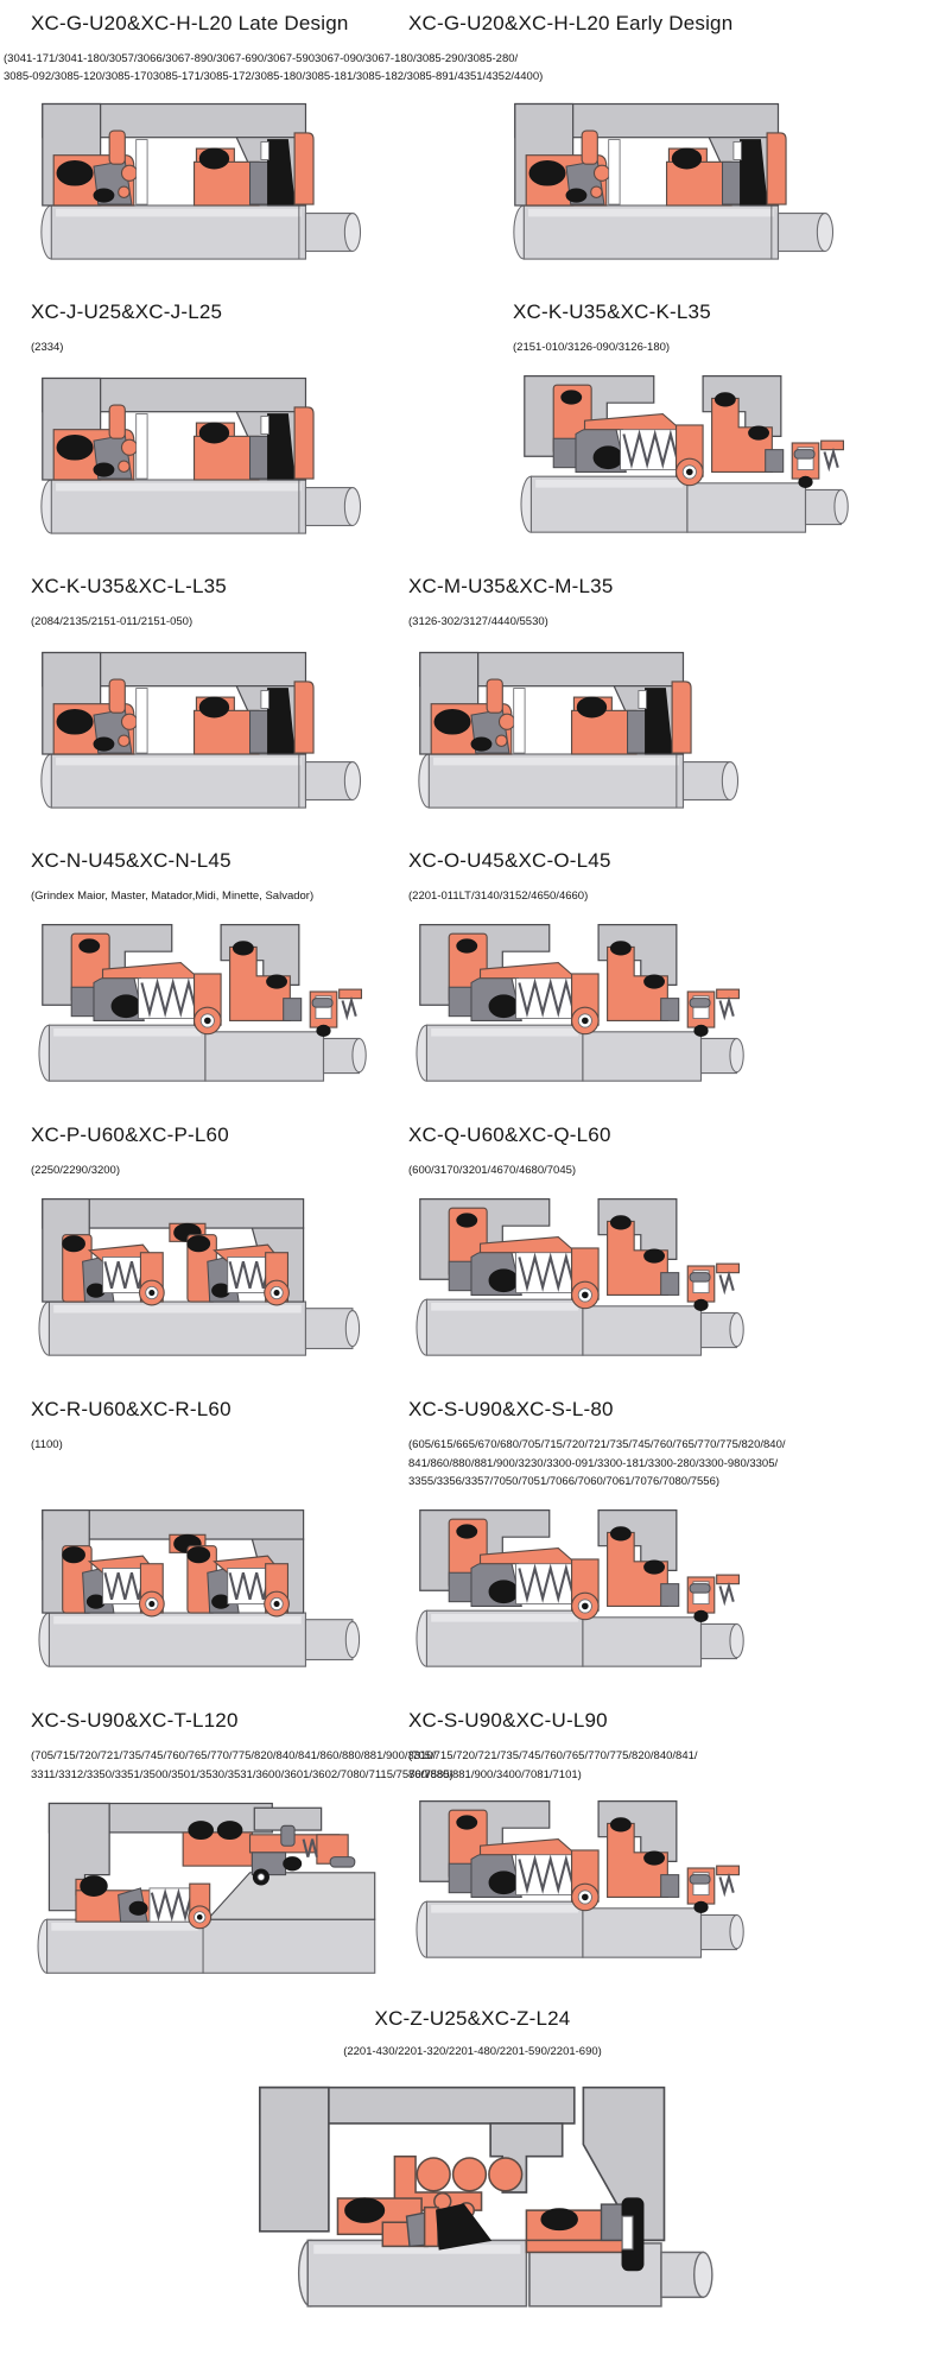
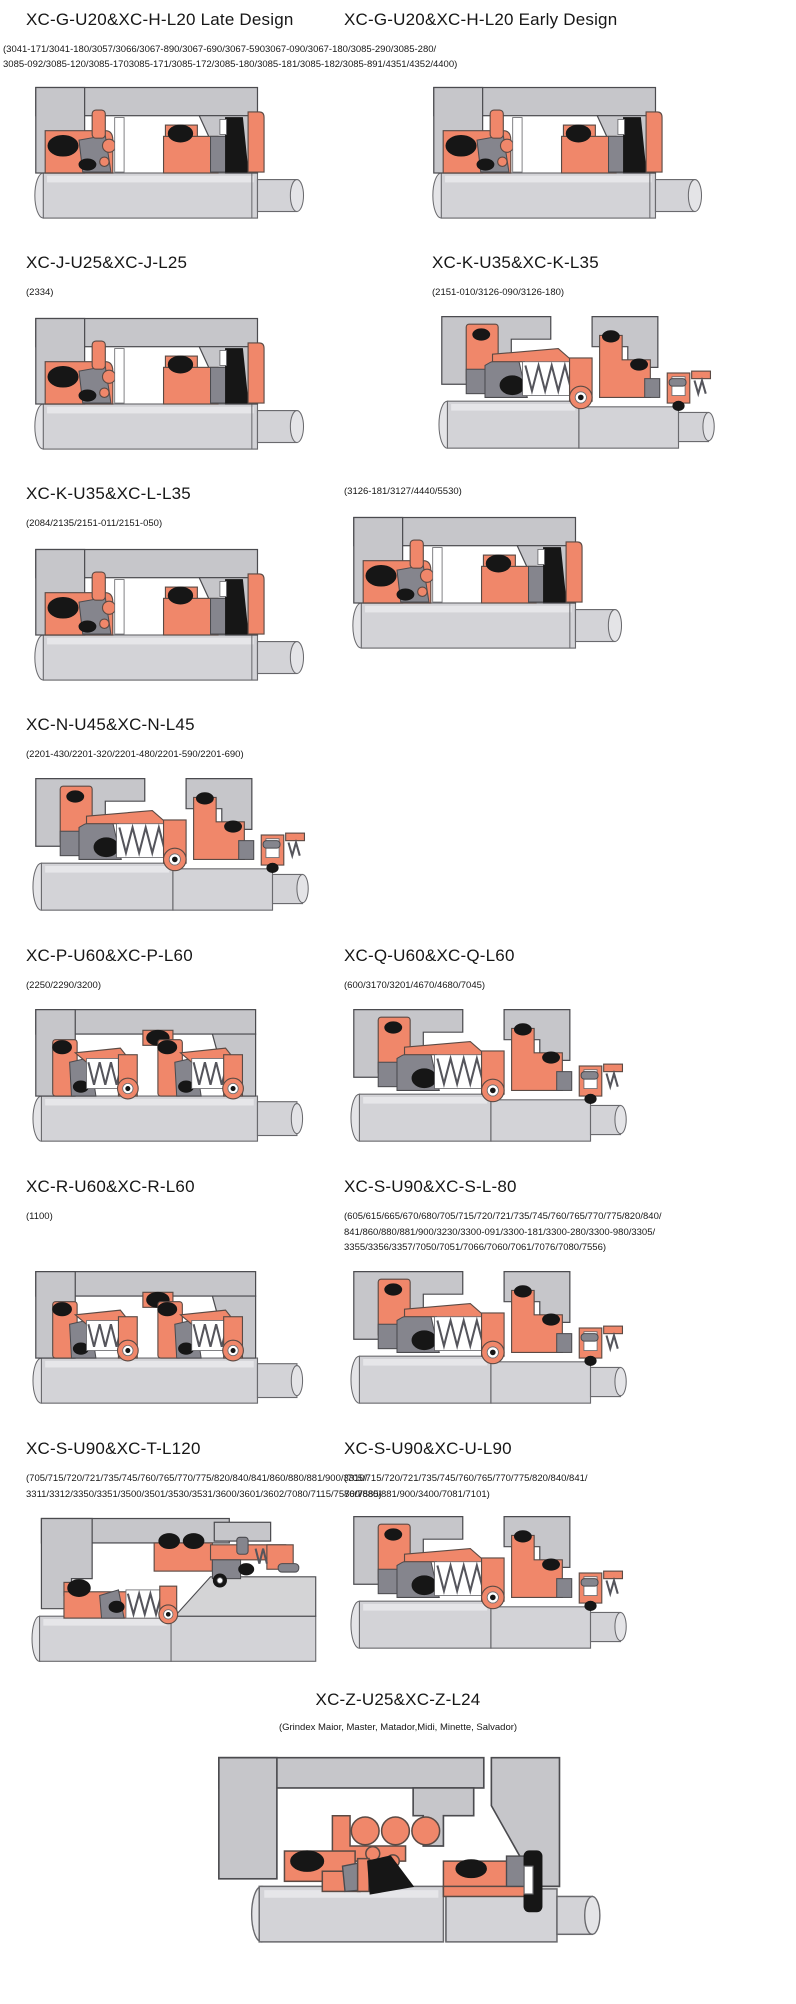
  XC-G-U20&XC-H-L20 Late Design
  XC-G-U20&XC-H-L20 Early Design
  (3041-171/3041-180/3057/3066/3067-890/3067-690/3067-5903067-090/3067-180/3085-290/3085-280/
  3085-092/3085-120/3085-1703085-171/3085-172/3085-180/3085-181/3085-182/3085-891/4351/4352/4400)
  XC-J-U25&XC-J-L25
  (2334)
  XC-K-U35&XC-K-L35
  (2151-010/3126-090/3126-180)
  XC-K-U35&XC-L-L35
  (2084/2135/2151-011/2151-050)
- XC-M-U35&XC-M-L35
- (3126-302/3127/4440/5530)
+ (3126-181/3127/4440/5530)
  XC-N-U45&XC-N-L45
- (Grindex Maior, Master, Matador,Midi, Minette, Salvador)
+ (2201-430/2201-320/2201-480/2201-590/2201-690)
- XC-O-U45&XC-O-L45
- (2201-011LT/3140/3152/4650/4660)
  XC-P-U60&XC-P-L60
  (2250/2290/3200)
  XC-Q-U60&XC-Q-L60
  (600/3170/3201/4670/4680/7045)
  XC-R-U60&XC-R-L60
  (1100)
  XC-S-U90&XC-S-L-80
  (605/615/665/670/680/705/715/720/721/735/745/760/765/770/775/820/840/
  841/860/880/881/900/3230/3300-091/3300-181/3300-280/3300-980/3305/
  3355/3356/3357/7050/7051/7066/7060/7061/7076/7080/7556)
  XC-S-U90&XC-T-L120
  (705/715/720/721/735/745/760/765/770/775/820/840/841/860/880/881/900/
  3311/3312/3350/3351/3500/3501/3530/3531/3600/3601/3602/7080/7115/75
  XC-S-U90&XC-U-L90
  (705/715/720/721/735/745/760/765/770/775/820/840/841/
  860/880/881/900/3400/7081/7101)
  XC-Z-U25&XC-Z-L24
- (2201-430/2201-320/2201-480/2201-590/2201-690)
+ (Grindex Maior, Master, Matador,Midi, Minette, Salvador)
